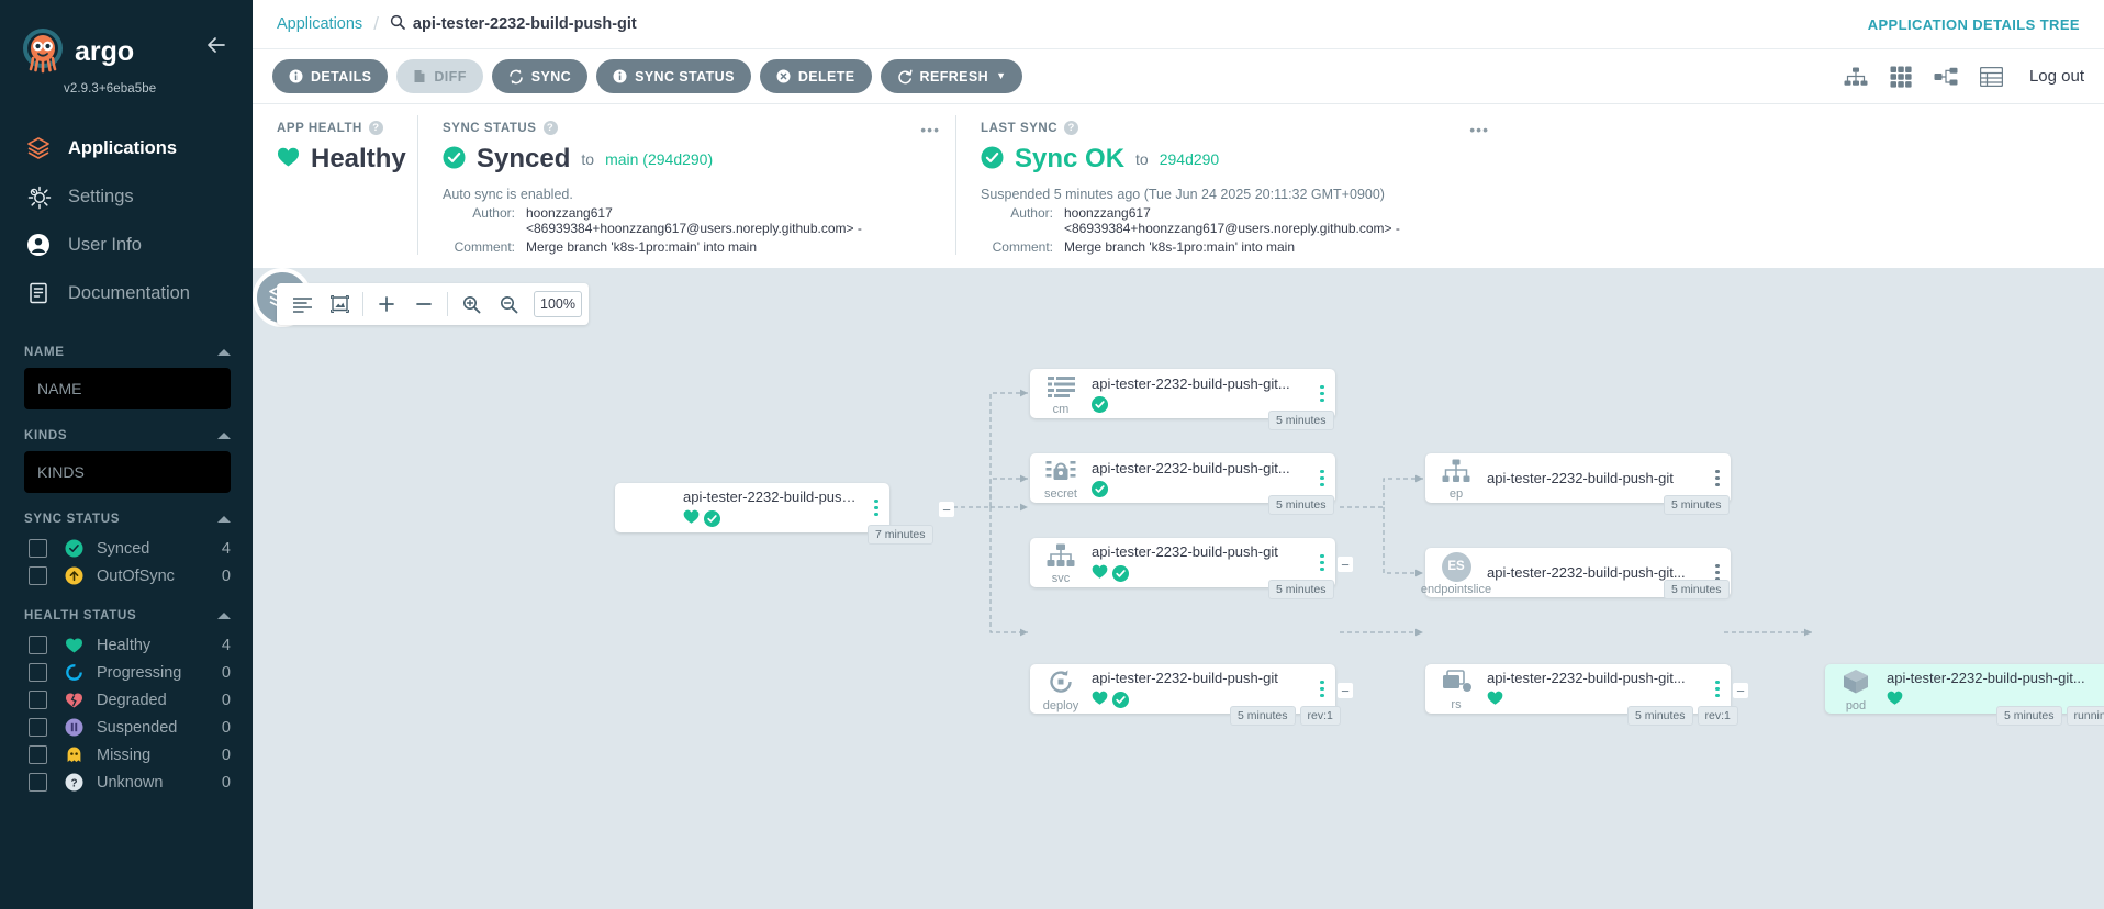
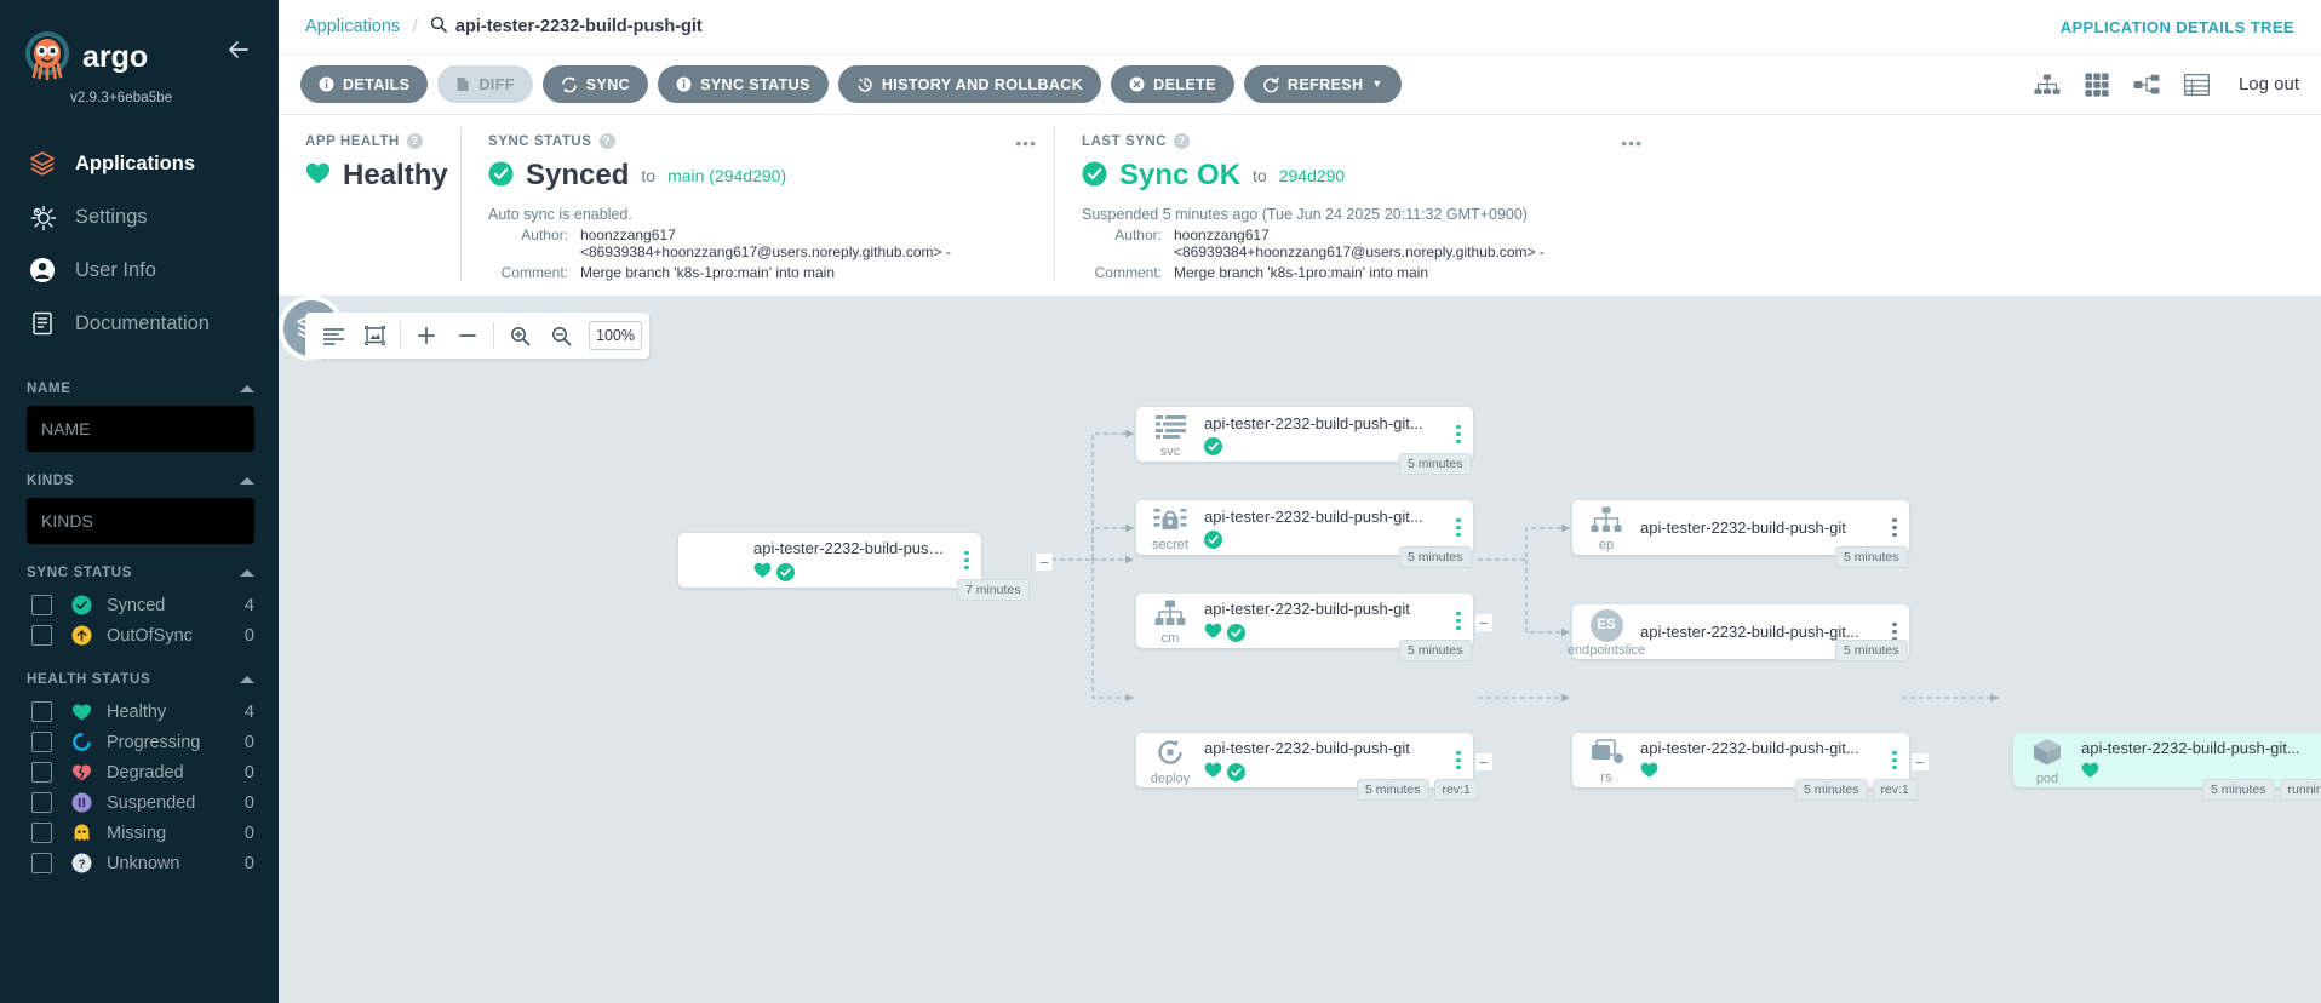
  argo
  v2.9.3+6eba5be
  Applications
  Settings
  User Info
  Documentation
  NAME
  NAME
  KINDS
  KINDS
  SYNC STATUS
  Synced
  4
  OutOfSync
  0
  HEALTH STATUS
  Healthy
  4
  Progressing
  0
  Degraded
  0
  Suspended
  0
  Missing
  0
  ?
  Unknown
  0
  Applications
  /
  api-tester-2232-build-push-git
  APPLICATION DETAILS TREE
  DETAILS
  DIFF
  SYNC
  SYNC STATUS
+ HISTORY AND ROLLBACK
  DELETE
  REFRESH
  ▼
  Log out
  APP HEALTH
  ?
  Healthy
  •••
  SYNC STATUS
  ?
  Synced
  to
  main (294d290)
  Auto sync is enabled.
  Author:
  hoonzzang617 <86939384+hoonzzang617@users.noreply.github.com> -
  Comment:
  Merge branch 'k8s-1pro:main' into main
  •••
  LAST SYNC
  ?
  Sync OK
  to
  294d290
  Suspended 5 minutes ago (Tue Jun 24 2025 20:11:32 GMT+0900)
  Author:
  hoonzzang617 <86939384+hoonzzang617@users.noreply.github.com> -
  Comment:
  Merge branch 'k8s-1pro:main' into main
  100%
  api-tester-2232-build-push-g
  7 minutes
  −
- cm
+ svc
  api-tester-2232-build-push-git...
  5 minutes
  secret
  api-tester-2232-build-push-git...
  5 minutes
- svc
+ cm
  api-tester-2232-build-push-git
  5 minutes
  −
  deploy
  api-tester-2232-build-push-git
  5 minutes
  rev:1
  −
  ep
  api-tester-2232-build-push-git
  5 minutes
  ES
  endpointslice
  api-tester-2232-build-push-git...
  5 minutes
  rs
  api-tester-2232-build-push-git...
  5 minutes
  rev:1
  −
  pod
  api-tester-2232-build-push-git...
  5 minutes
  runnin
